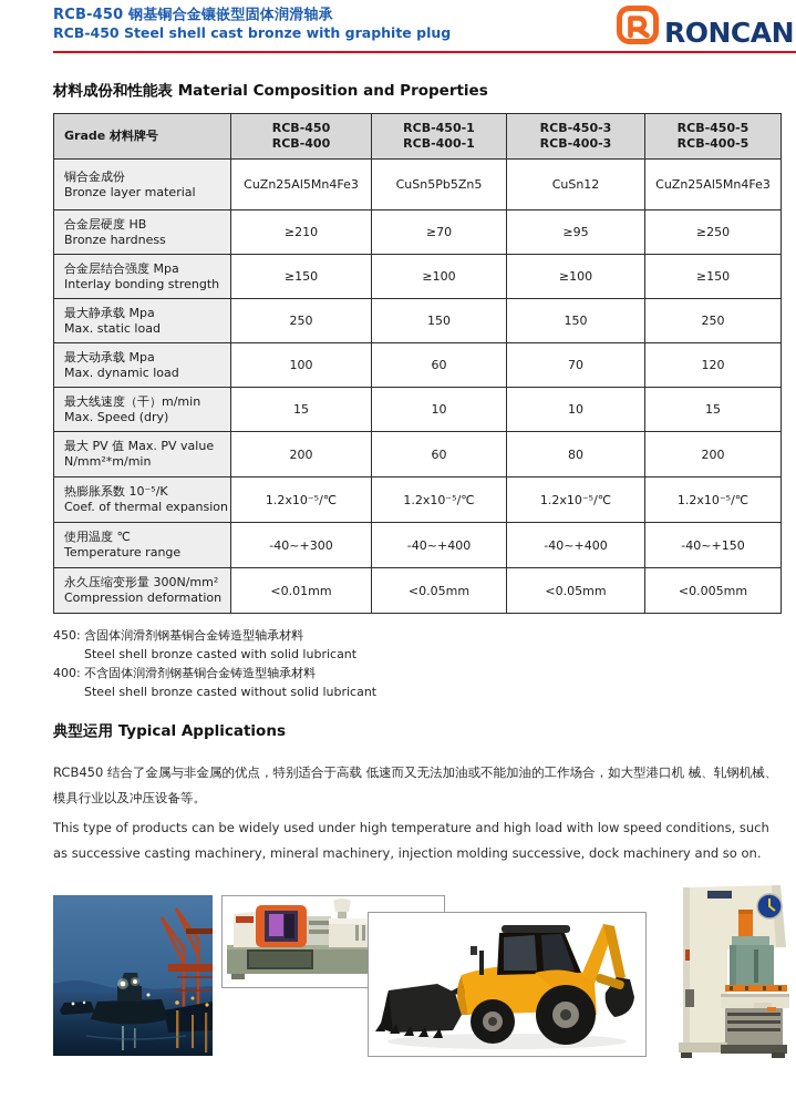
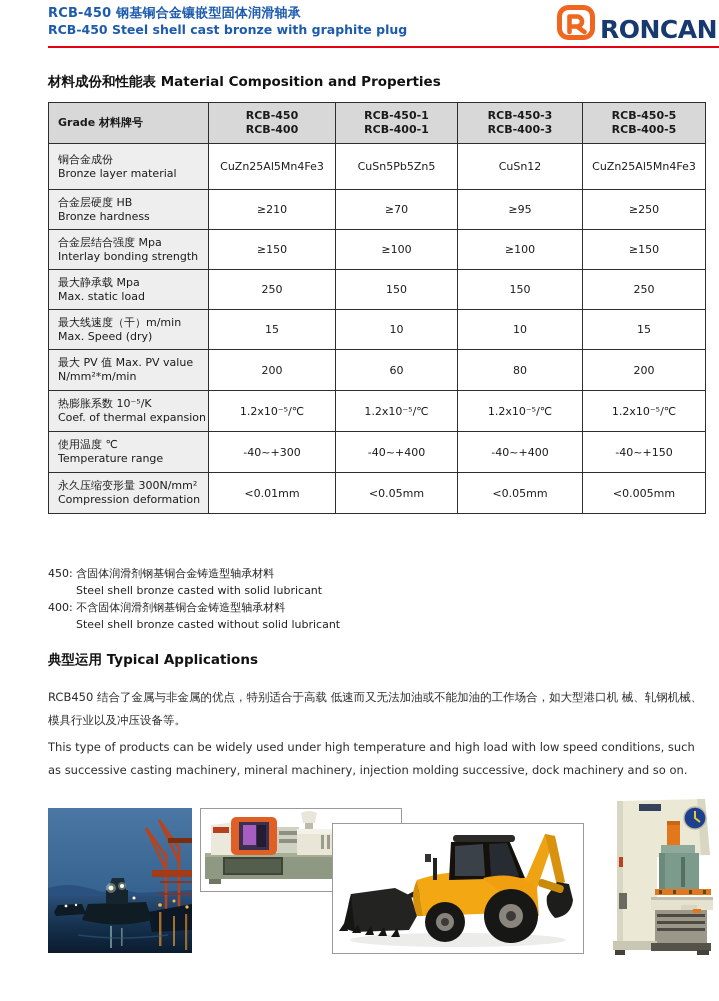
  RCB-450 钢基铜合金镶嵌型固体润滑轴承
  RCB-450 Steel shell cast bronze with graphite plug
  RONCAN
  材料成份和性能表 Material Composition and Properties
  Grade 材料牌号	RCB-450RCB-400	RCB-450-1RCB-400-1	RCB-450-3RCB-400-3	RCB-450-5RCB-400-5
  铜合金成份Bronze layer material	CuZn25Al5Mn4Fe3	CuSn5Pb5Zn5	CuSn12	CuZn25Al5Mn4Fe3
  合金层硬度 HBBronze hardness	≥210	≥70	≥95	≥250
  合金层结合强度 MpaInterlay bonding strength	≥150	≥100	≥100	≥150
  最大静承载 MpaMax. static load	250	150	150	250
- 最大动承载 MpaMax. dynamic load	100	60	70	120
  最大线速度（干）m/minMax. Speed (dry)	15	10	10	15
  最大 PV 值 Max. PV valueN/mm²*m/min	200	60	80	200
  热膨胀系数 10⁻⁵/KCoef. of thermal expansion	1.2x10⁻⁵/℃	1.2x10⁻⁵/℃	1.2x10⁻⁵/℃	1.2x10⁻⁵/℃
  使用温度 ℃Temperature range	-40~+300	-40~+400	-40~+400	-40~+150
  永久压缩变形量 300N/mm²Compression deformation	<0.01mm	<0.05mm	<0.05mm	<0.005mm
  450: 含固体润滑剂钢基铜合金铸造型轴承材料
  Steel shell bronze casted with solid lubricant
  400: 不含固体润滑剂钢基铜合金铸造型轴承材料
  Steel shell bronze casted without solid lubricant
  典型运用 Typical Applications
  RCB450 结合了金属与非金属的优点，特别适合于高载 低速而又无法加油或不能加油的工作场合，如大型港口机 械、轧钢机械、模具行业以及冲压设备等。
  This type of products can be widely used under high temperature and high load with low speed conditions, such as successive casting machinery, mineral machinery, injection molding successive, dock machinery and so on.
